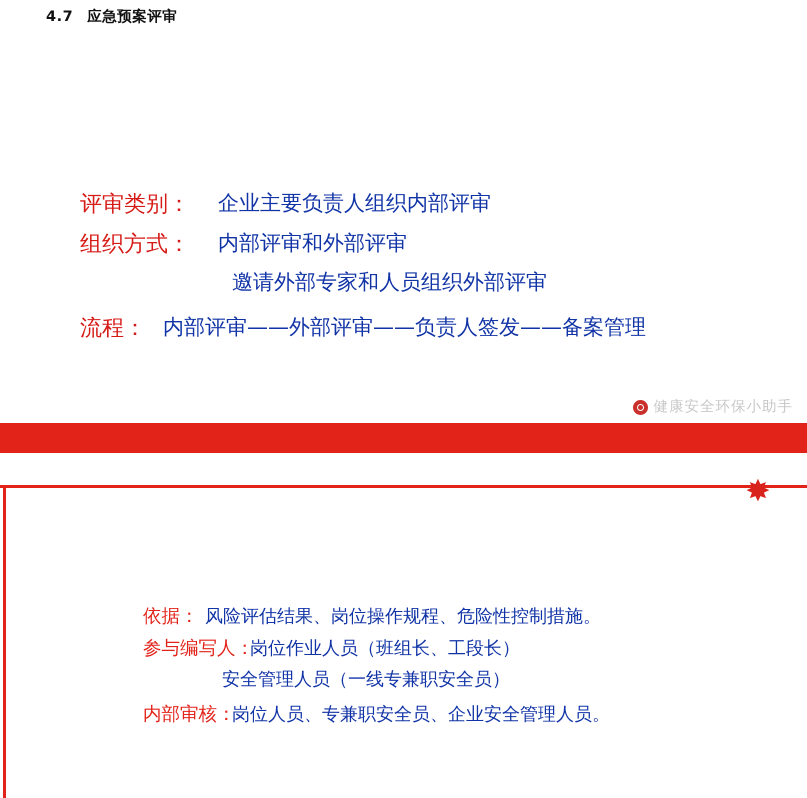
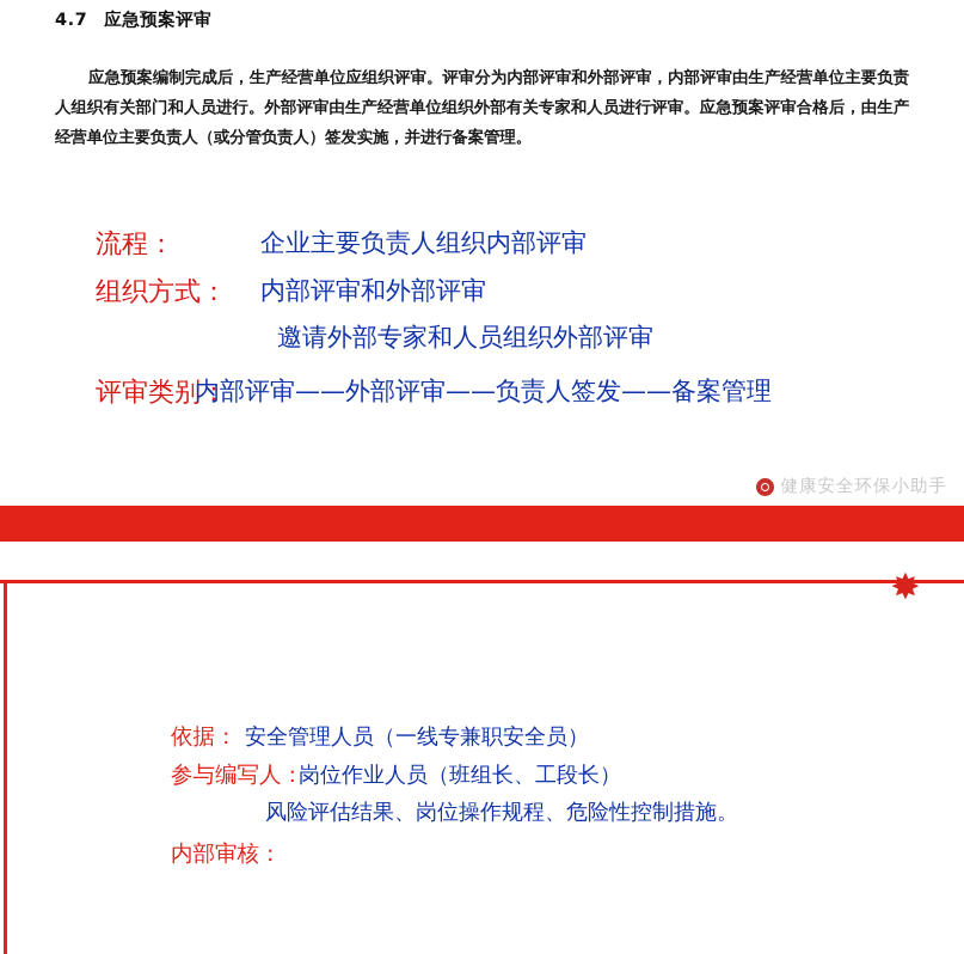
  4.7 应急预案评审
+ 应急预案编制完成后，生产经营单位应组织评审。评审分为内部评审和外部评审，内部评审由生产经营单位主要负责人组织有关部门和人员进行。外部评审由生产经营单位组织外部有关专家和人员进行评审。应急预案评审合格后，由生产经营单位主要负责人（或分管负责人）签发实施，并进行备案管理。
- 评审类别：
+ 流程：
  企业主要负责人组织内部评审
  组织方式：
  内部评审和外部评审
  邀请外部专家和人员组织外部评审
- 流程：
+ 评审类别：
  内部评审——外部评审——负责人签发——备案管理
  健康安全环保小助手
  ✸
  依据：
- 风险评估结果、岗位操作规程、危险性控制措施。
+ 安全管理人员（一线专兼职安全员）
  参与编写人：
  岗位作业人员（班组长、工段长）
- 安全管理人员（一线专兼职安全员）
+ 风险评估结果、岗位操作规程、危险性控制措施。
  内部审核：
- 岗位人员、专兼职安全员、企业安全管理人员。
